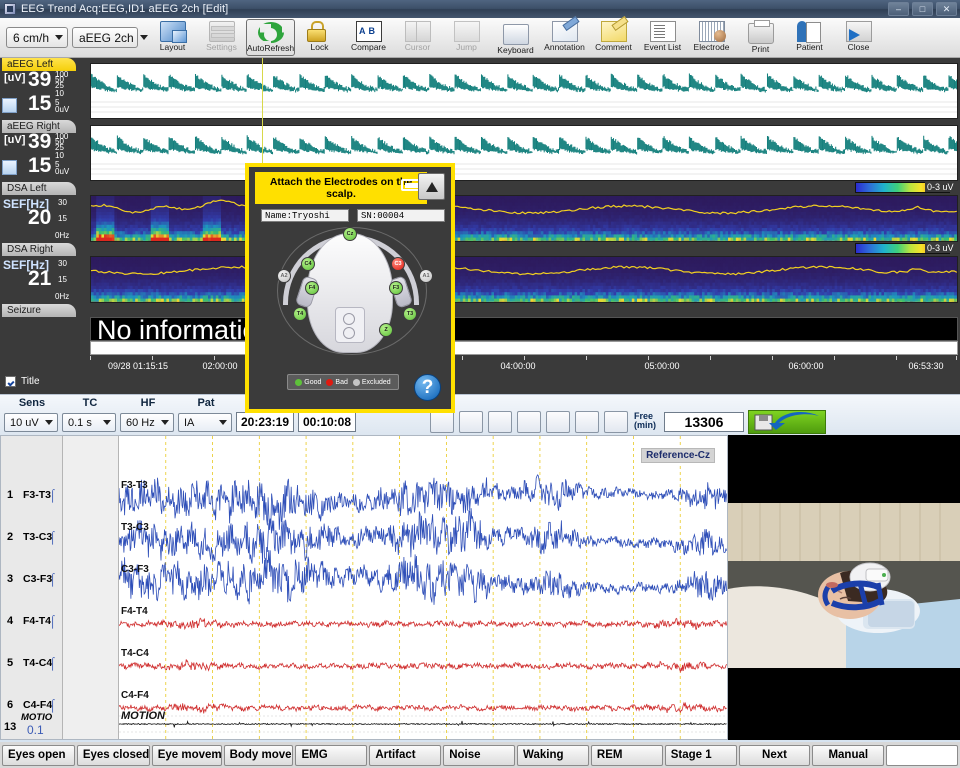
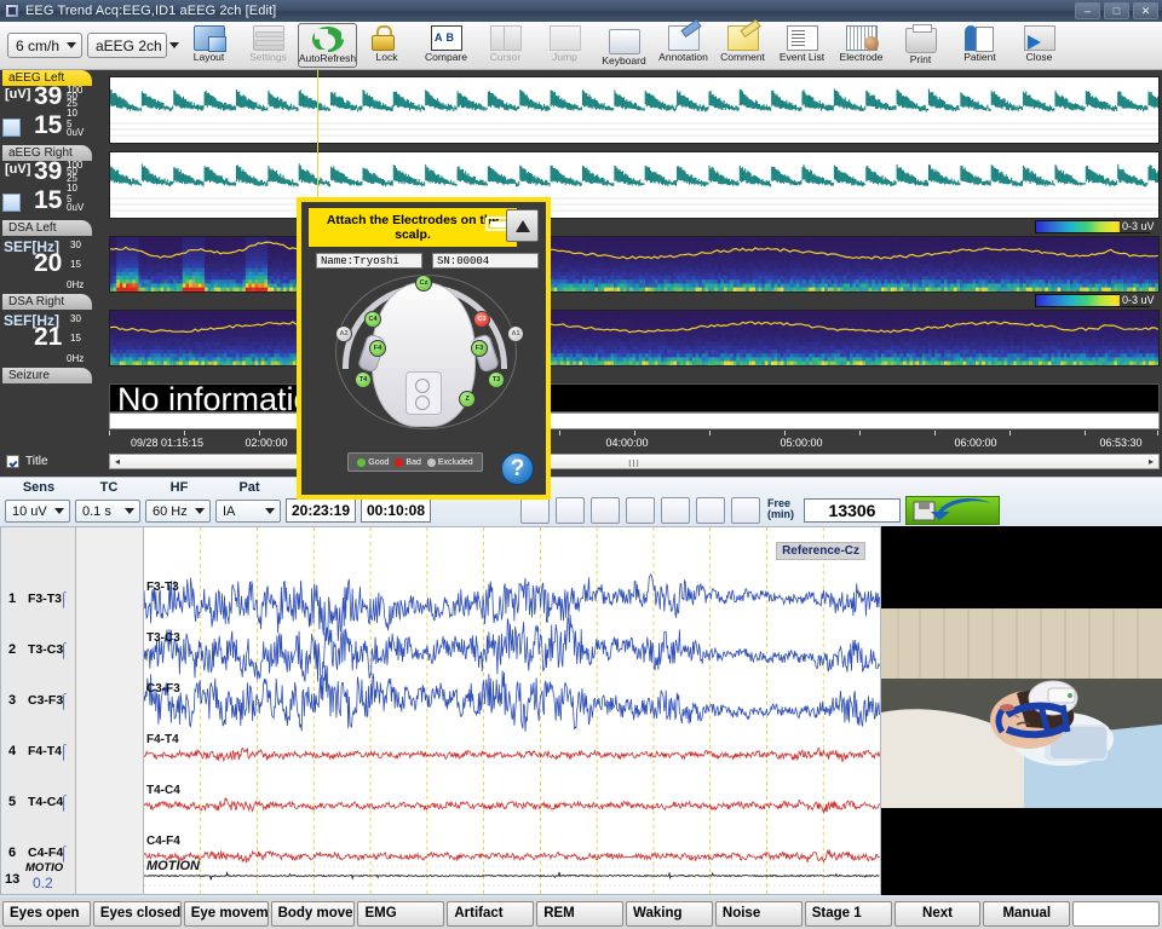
  EEG Trend Acq:EEG,ID1 aEEG 2ch [Edit]
  –
  □
  ✕
  6 cm/h
  aEEG 2ch
  Layout
  Settings
  AutoRefresh
  Lock
  AB
  Compare
  Cursor
  Jump
  Keyboard
  Annotation
  Comment
  Event List
  Electrode
  Print
  Patient
  Close
  aEEG Left
  [uV]
  39
  100
  50
  25
  10
  15
  5
  0uV
  aEEG Right
  [uV]
  39
  100
  50
  25
  10
  15
  5
  0uV
  DSA Left
  SEF[Hz]
  30
  20
  15
  0Hz
  0-3 uV
  DSA Right
  SEF[Hz]
  30
  21
  15
  0Hz
  0-3 uV
  Seizure
  No informati
  09/28 01:15:15
  02:00:00
  04:00:00
  05:00:00
  06:00:00
  06:53:30
  Title
+ ◂
+ III
+ ▸
  Attach the Electrodes on t scalp.
  Name:Tryoshi
  SN:00004
  ?
  Sens
  TC
  HF
  Pat
  10 uV
  0.1 s
  60 Hz
  IA
  20:23:19
  00:10:08
  Free
  (min)
  13306
  1
  F3-T3
  2
  T3-C3
  3
  C3-F3
  4
  F4-T4
  5
  T4-C4
  6
  C4-F4
  13
  MOTIO
- 0.1
+ 0.2
  ⌠
  ⌠
  ⌠
  ⌠
  ⌠
  ⌠
  Reference-Cz
  F3-T3
  T3-C3
  C3-F3
  F4-T4
  T4-C4
  C4-F4
  MOTION
  Eyes open
  Eyes closed
  Eye movem
  Body move
  EMG
  Artifact
- Noise
+ REM
  Waking
- REM
+ Noise
  Stage 1
  Next
  Manual
